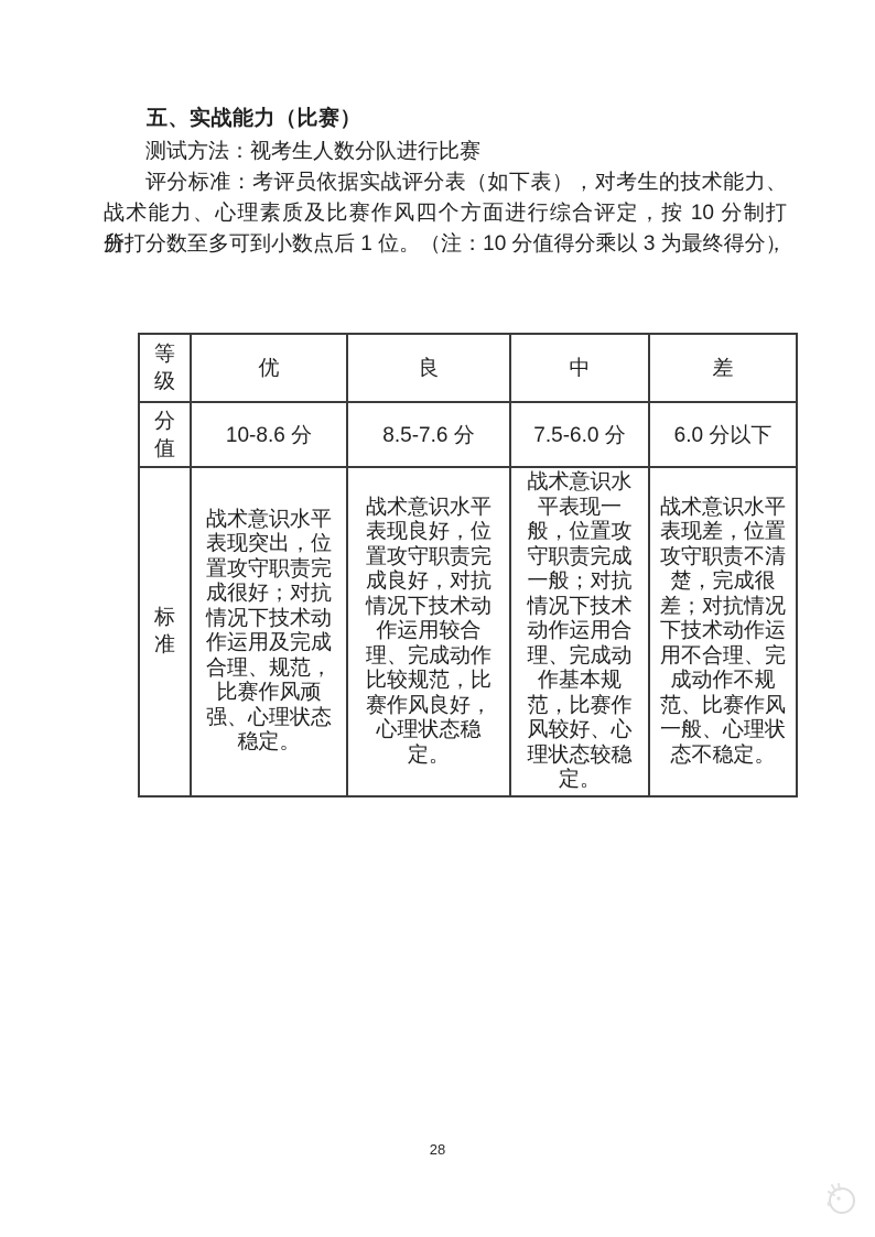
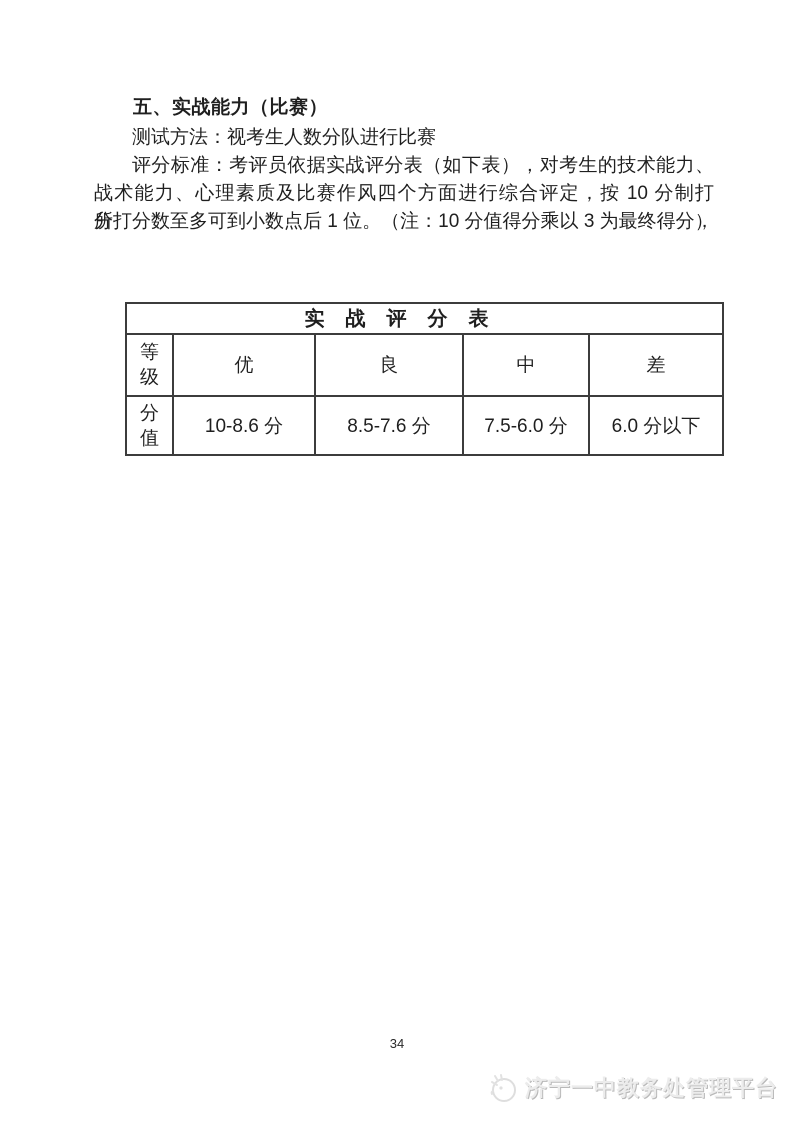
  五、实战能力（比赛）
  测试方法：视考生人数分队进行比赛
  评分标准：考评员依据实战评分表（如下表），对考生的技术能力、
  战术能力、心理素质及比赛作风四个方面进行综合评定，按 10 分制打分，
  所打分数至多可到小数点后 1 位。（注：10 分值得分乘以 3 为最终得分）
+ 实战评分表
  等级	优	良	中	差
  分值	10-8.6 分	8.5-7.6 分	7.5-6.0 分	6.0 分以下
- 标准	战术意识水平表现突出，位置攻守职责完成很好；对抗情况下技术动作运用及完成合理、规范，比赛作风顽强、心理状态稳定。	战术意识水平表现良好，位置攻守职责完成良好，对抗情况下技术动作运用较合理、完成动作比较规范，比赛作风良好，心理状态稳定。	战术意识水平表现一般，位置攻守职责完成一般；对抗情况下技术动作运用合理、完成动作基本规范，比赛作风较好、心理状态较稳定。	战术意识水平表现差，位置攻守职责不清楚，完成很差；对抗情况下技术动作运用不合理、完成动作不规范、比赛作风一般、心理状态不稳定。
- 28
+ 34
+ 济宁一中教务处管理平台
